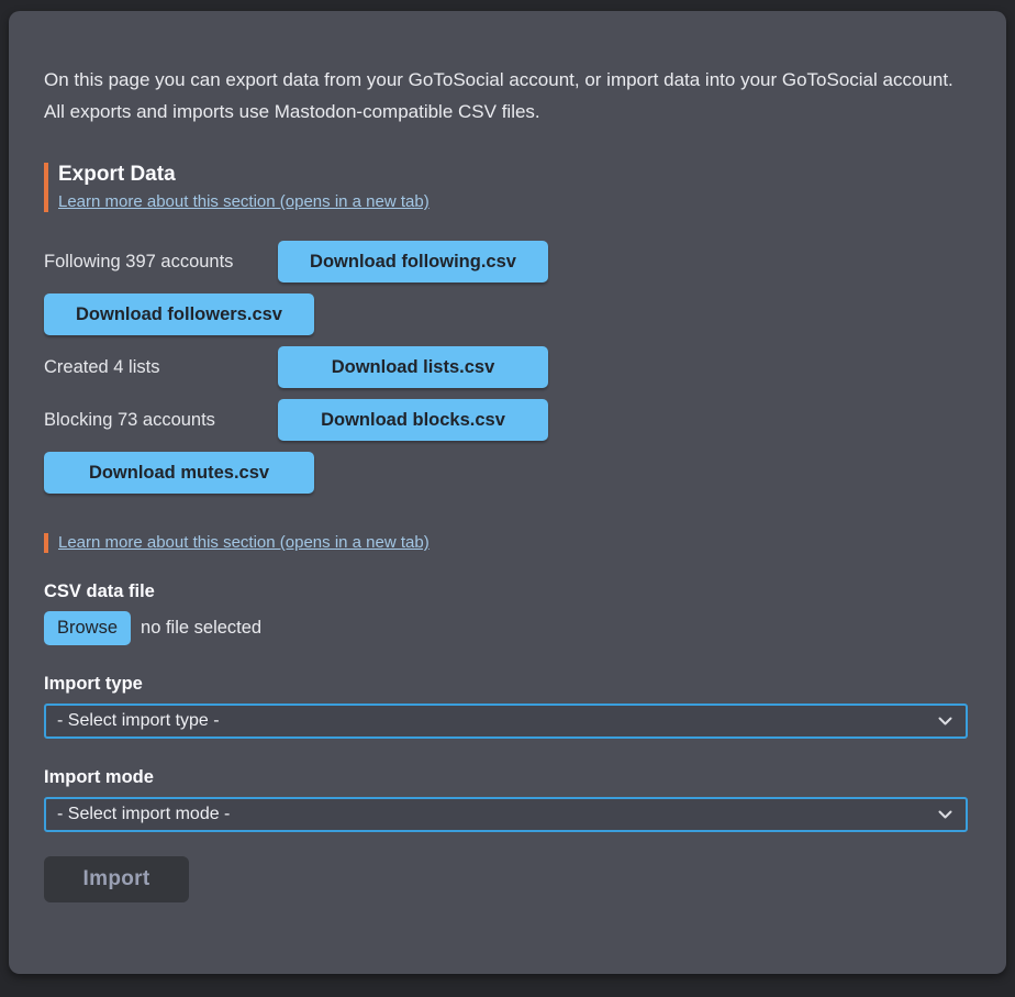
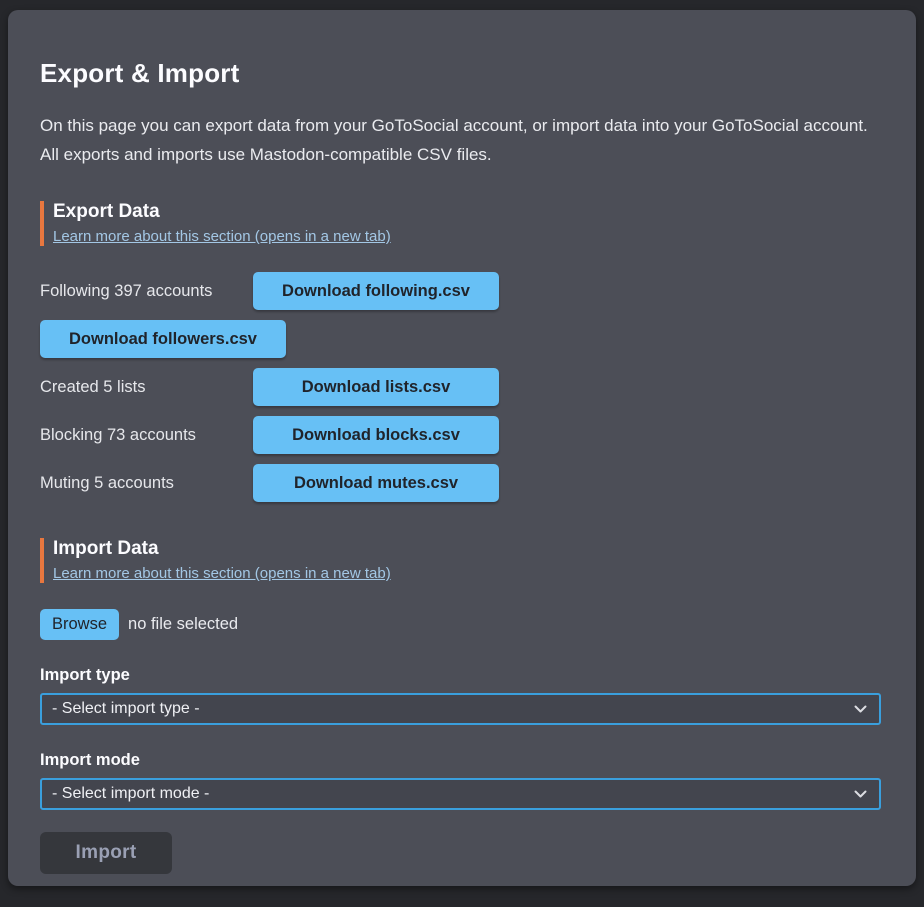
+ Export & Import
  On this page you can export data from your GoToSocial account, or import data into your GoToSocial account.
  All exports and imports use Mastodon-compatible CSV files.
  Export Data
  Learn more about this section (opens in a new tab)
  Following 397 accounts
  Download following.csv
  Download followers.csv
- Created 4 lists
+ Created 5 lists
  Download lists.csv
  Blocking 73 accounts
  Download blocks.csv
+ Muting 5 accounts
  Download mutes.csv
+ Import Data
  Learn more about this section (opens in a new tab)
- CSV data file
  Browse
  no file selected
  Import type
  - Select import type -
  Import mode
  - Select import mode -
  Import
